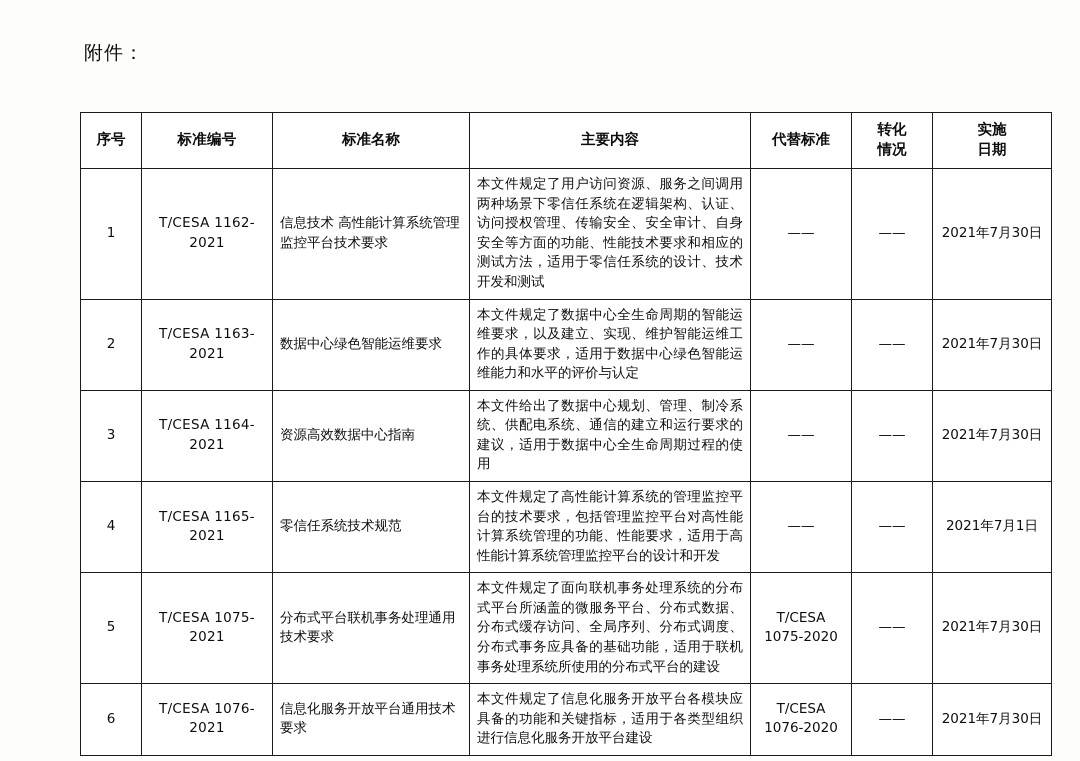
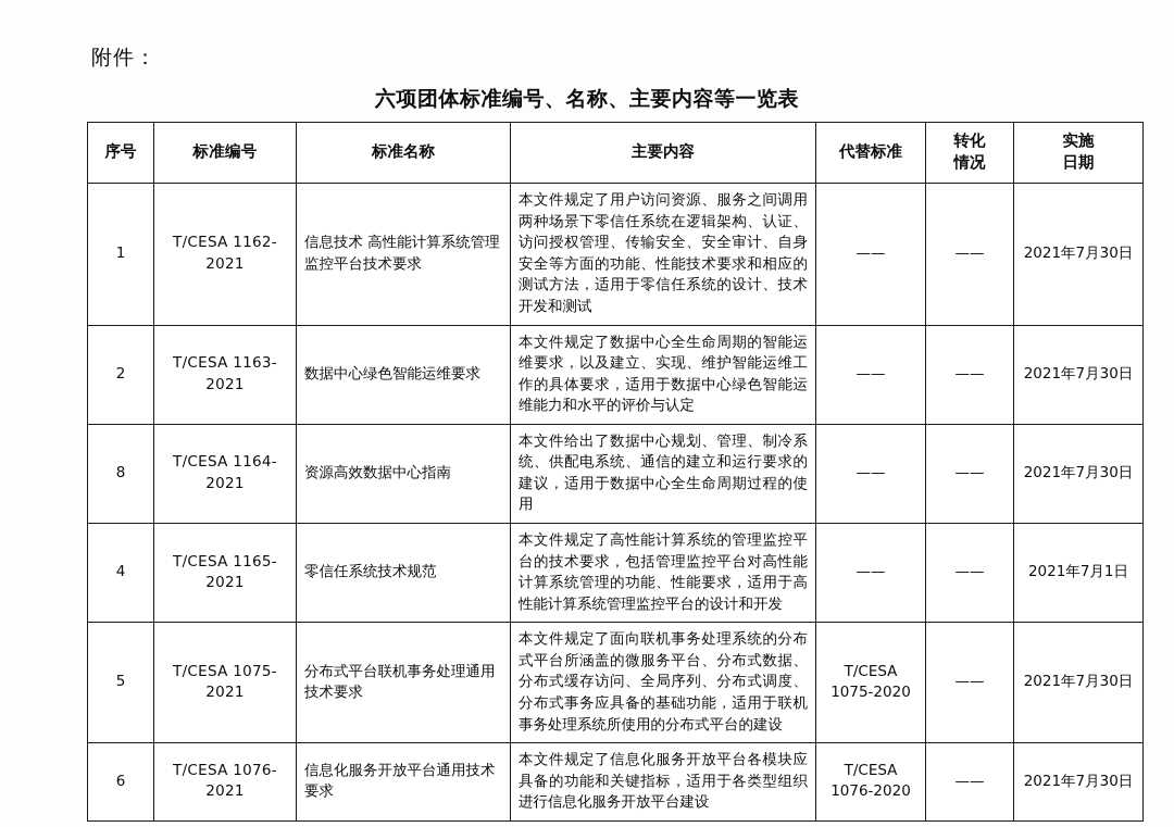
  附件：
+ 六项团体标准编号、名称、主要内容等一览表
  序号	标准编号	标准名称	主要内容	代替标准	转化 情况	实施 日期
  1	T/CESA 1162-2021	信息技术 高性能计算系统管理监控平台技术要求	本文件规定了用户访问资源、服务之间调用两种场景下零信任系统在逻辑架构、认证、访问授权管理、传输安全、安全审计、自身安全等方面的功能、性能技术要求和相应的测试方法，适用于零信任系统的设计、技术开发和测试	——	——	2021年7月30日
  2	T/CESA 1163-2021	数据中心绿色智能运维要求	本文件规定了数据中心全生命周期的智能运维要求，以及建立、实现、维护智能运维工作的具体要求，适用于数据中心绿色智能运维能力和水平的评价与认定	——	——	2021年7月30日
- 3	T/CESA 1164-2021	资源高效数据中心指南	本文件给出了数据中心规划、管理、制冷系统、供配电系统、通信的建立和运行要求的建议，适用于数据中心全生命周期过程的使用	——	——	2021年7月30日
+ 8	T/CESA 1164-2021	资源高效数据中心指南	本文件给出了数据中心规划、管理、制冷系统、供配电系统、通信的建立和运行要求的建议，适用于数据中心全生命周期过程的使用	——	——	2021年7月30日
  4	T/CESA 1165-2021	零信任系统技术规范	本文件规定了高性能计算系统的管理监控平台的技术要求，包括管理监控平台对高性能计算系统管理的功能、性能要求，适用于高性能计算系统管理监控平台的设计和开发	——	——	2021年7月1日
  5	T/CESA 1075-2021	分布式平台联机事务处理通用技术要求	本文件规定了面向联机事务处理系统的分布式平台所涵盖的微服务平台、分布式数据、分布式缓存访问、全局序列、分布式调度、分布式事务应具备的基础功能，适用于联机事务处理系统所使用的分布式平台的建设	T/CESA 1075-2020	——	2021年7月30日
  6	T/CESA 1076-2021	信息化服务开放平台通用技术要求	本文件规定了信息化服务开放平台各模块应具备的功能和关键指标，适用于各类型组织进行信息化服务开放平台建设	T/CESA 1076-2020	——	2021年7月30日
